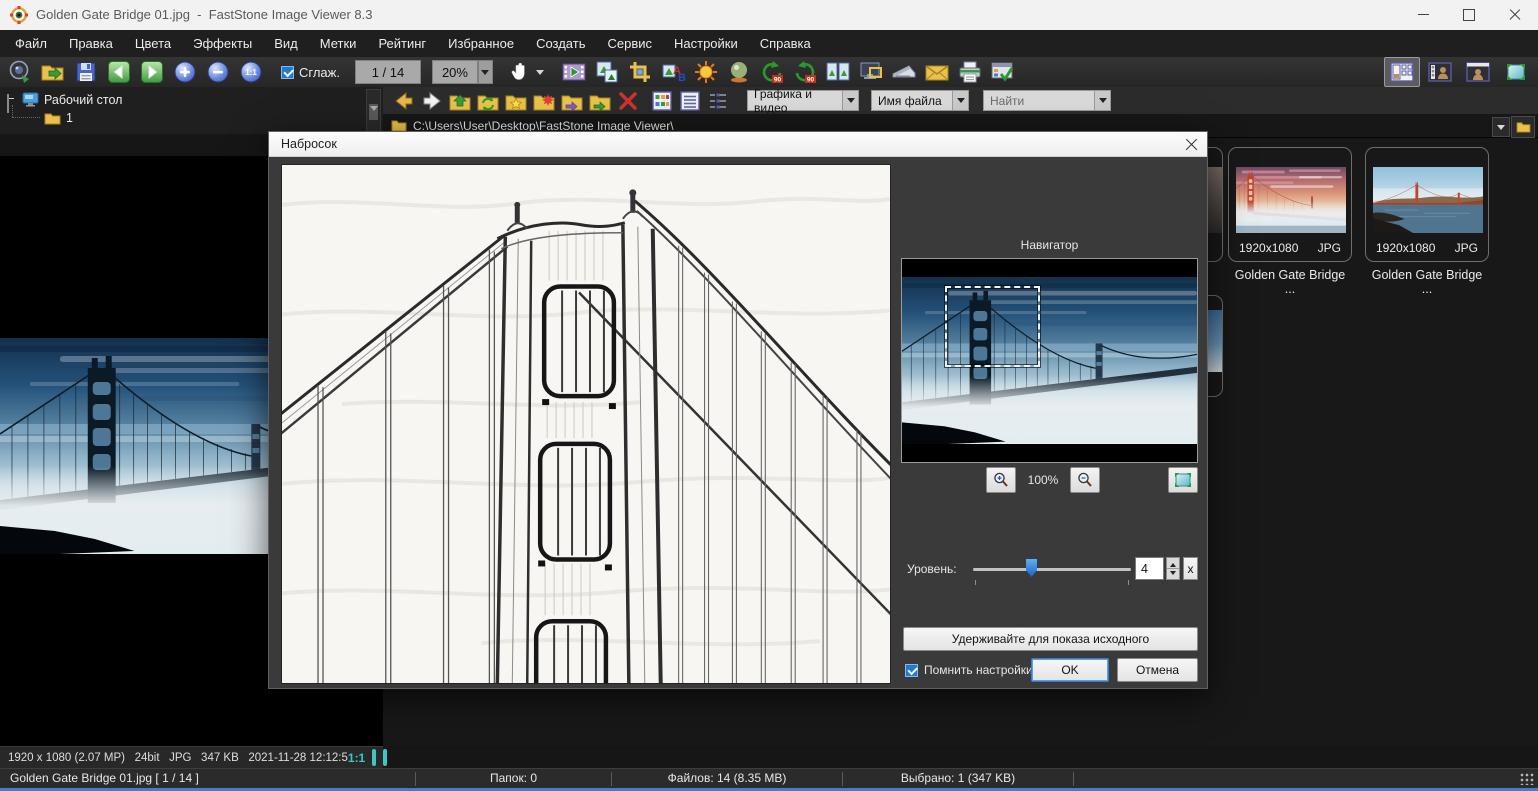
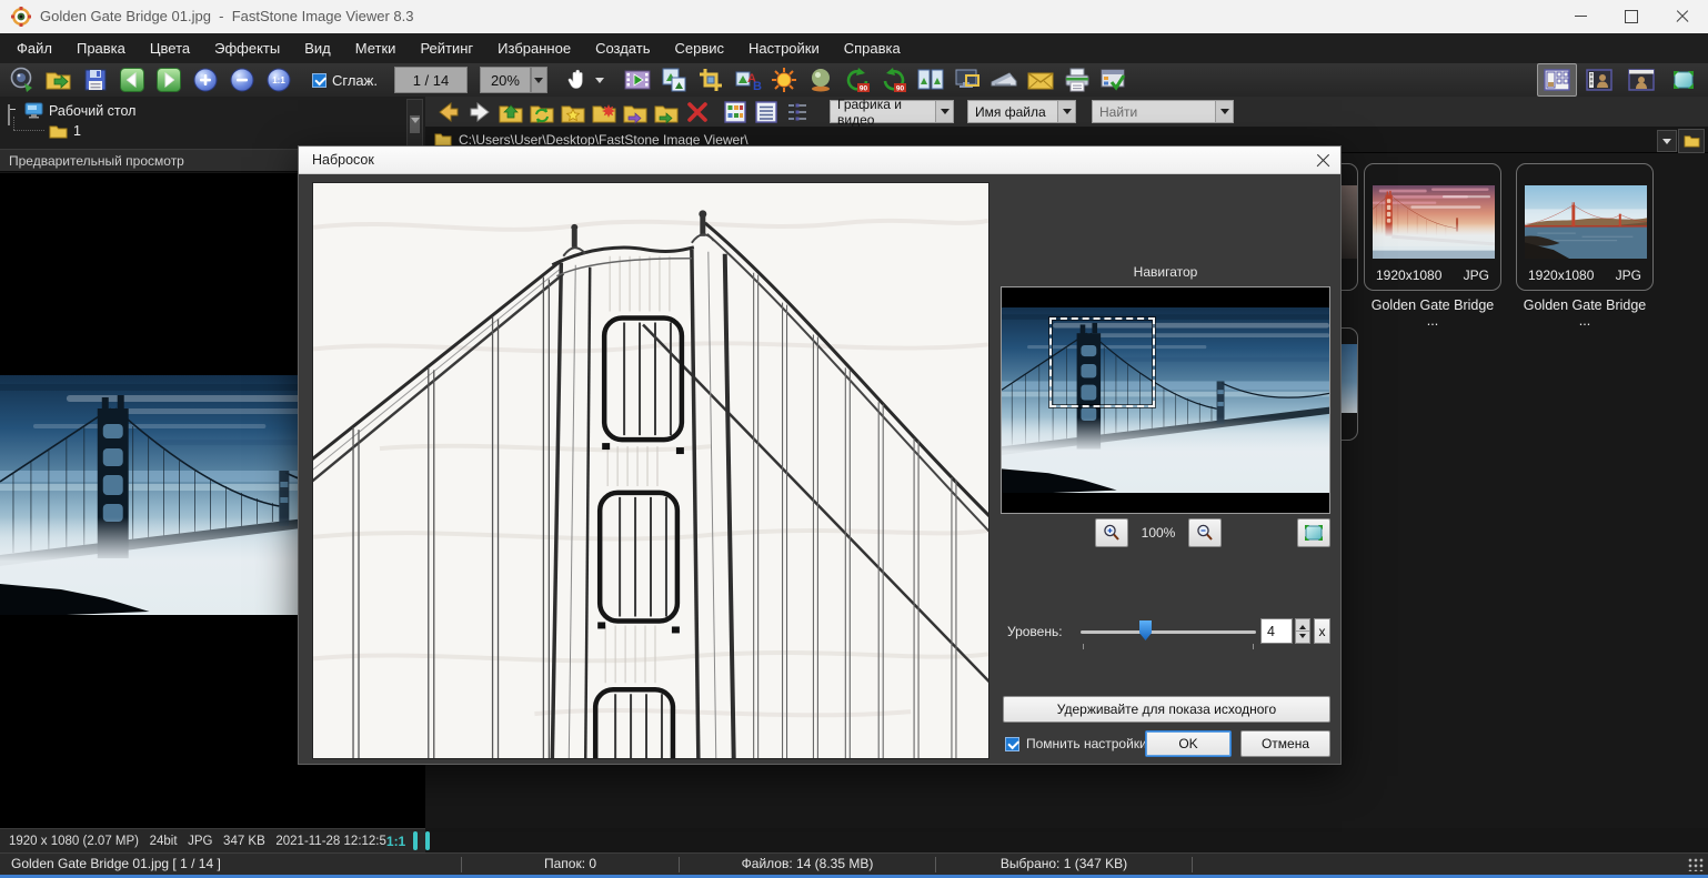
  Golden Gate Bridge 01.jpg - FastStone Image Viewer 8.3
  Файл
  Правка
  Цвета
  Эффекты
  Вид
  Метки
  Рейтинг
  Избранное
  Создать
  Сервис
  Настройки
  Справка
  1:1
  Сглаж.
  1 / 14
  20%
  A
  B
  Рабочий стол
  1
  Графика и видео
  Имя файла
  Найти
  C:\Users\User\Desktop\FastStone Image Viewer\
+ Предварительный просмотр
  1920 x 1080 (2.07 MP) 24bit JPG 347 KB 2021-11-28 12:12:5
  1:1
  1920x1080
  JPG
  Golden Gate Bridge ...
  1920x1080
  JPG
  Golden Gate Bridge ...
  Golden Gate Bridge 01.jpg [ 1 / 14 ]
  Папок: 0
  Файлов: 14 (8.35 MB)
  Выбрано: 1 (347 KB)
  Набросок
  Навигатор
  100%
  Уровень:
  4
  x
  Удерживайте для показа исходного
  Помнить настройки
  OK
  Отмена
